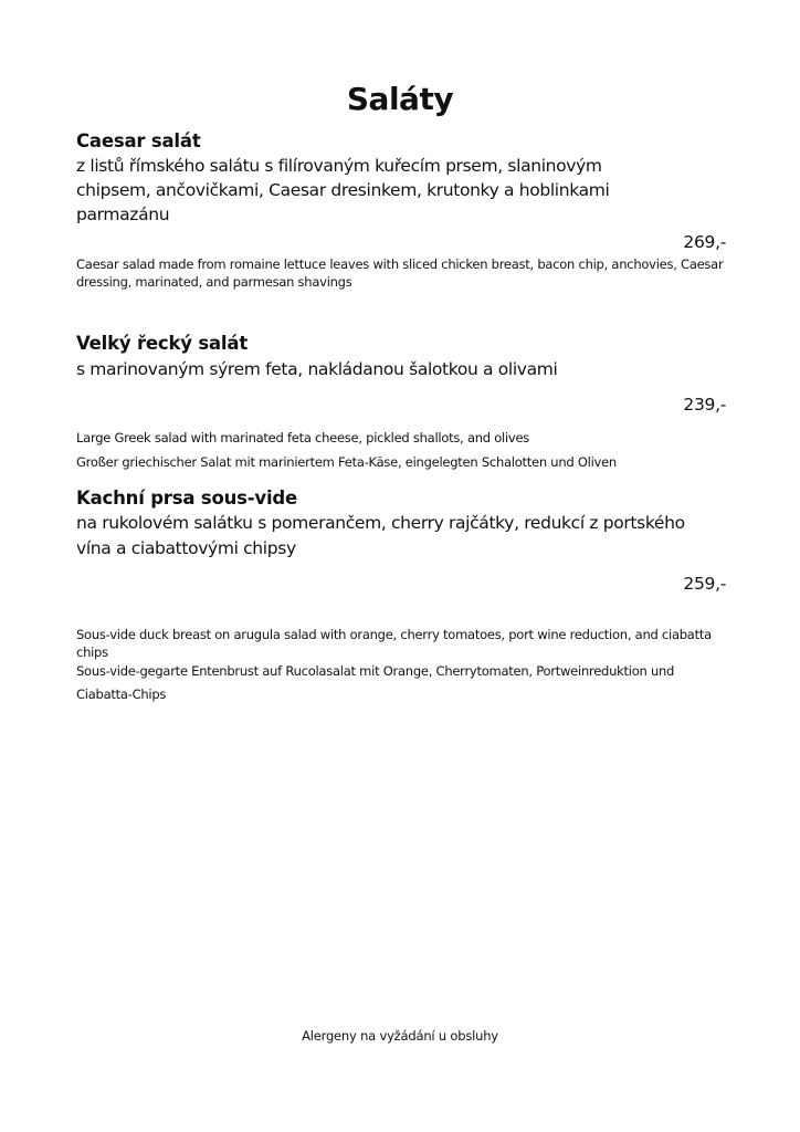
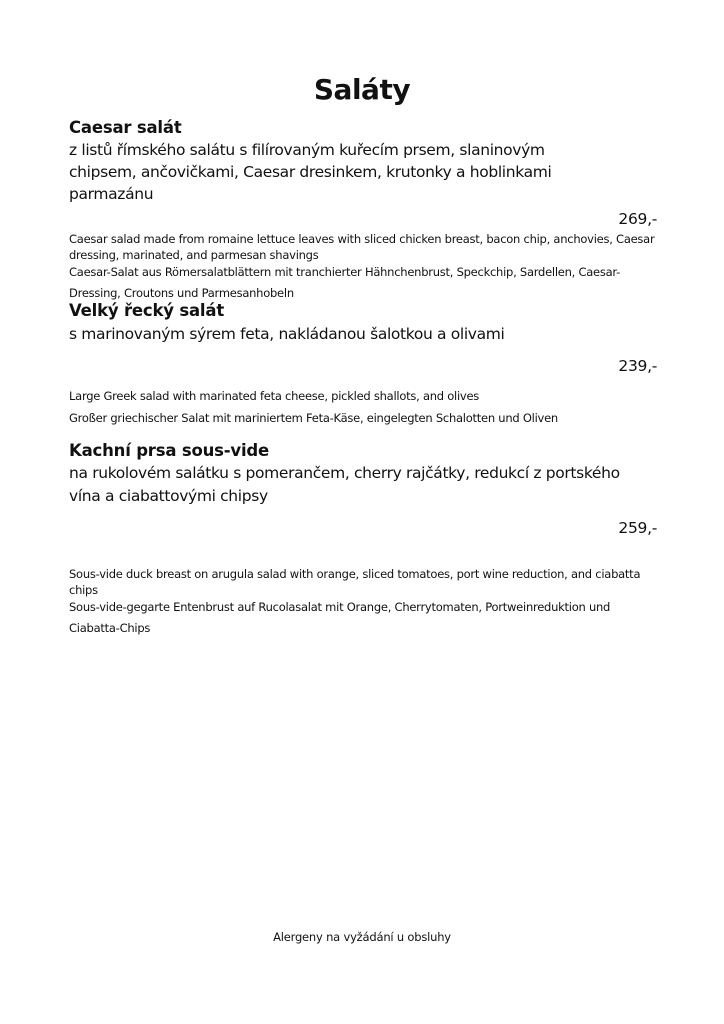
  Saláty
  Caesar salát
  z listů římského salátu s filírovaným kuřecím prsem, slaninovým chipsem, ančovičkami, Caesar dresinkem, krutonky a hoblinkami parmazánu
  269,-
  Caesar salad made from romaine lettuce leaves with sliced chicken breast, bacon chip, anchovies, Caesar dressing, marinated, and parmesan shavings
+ Caesar-Salat aus Römersalatblättern mit tranchierter Hähnchenbrust, Speckchip, Sardellen, Caesar-Dressing, Croutons und Parmesanhobeln
  Velký řecký salát
  s marinovaným sýrem feta, nakládanou šalotkou a olivami
  239,-
  Large Greek salad with marinated feta cheese, pickled shallots, and olives
  Großer griechischer Salat mit mariniertem Feta-Käse, eingelegten Schalotten und Oliven
  Kachní prsa sous-vide
  na rukolovém salátku s pomerančem, cherry rajčátky, redukcí z portského vína a ciabattovými chipsy
  259,-
- Sous-vide duck breast on arugula salad with orange, cherry tomatoes, port wine reduction, and ciabatta chips
+ Sous-vide duck breast on arugula salad with orange, sliced tomatoes, port wine reduction, and ciabatta chips
  Sous-vide-gegarte Entenbrust auf Rucolasalat mit Orange, Cherrytomaten, Portweinreduktion und Ciabatta-Chips
  Alergeny na vyžádání u obsluhy
